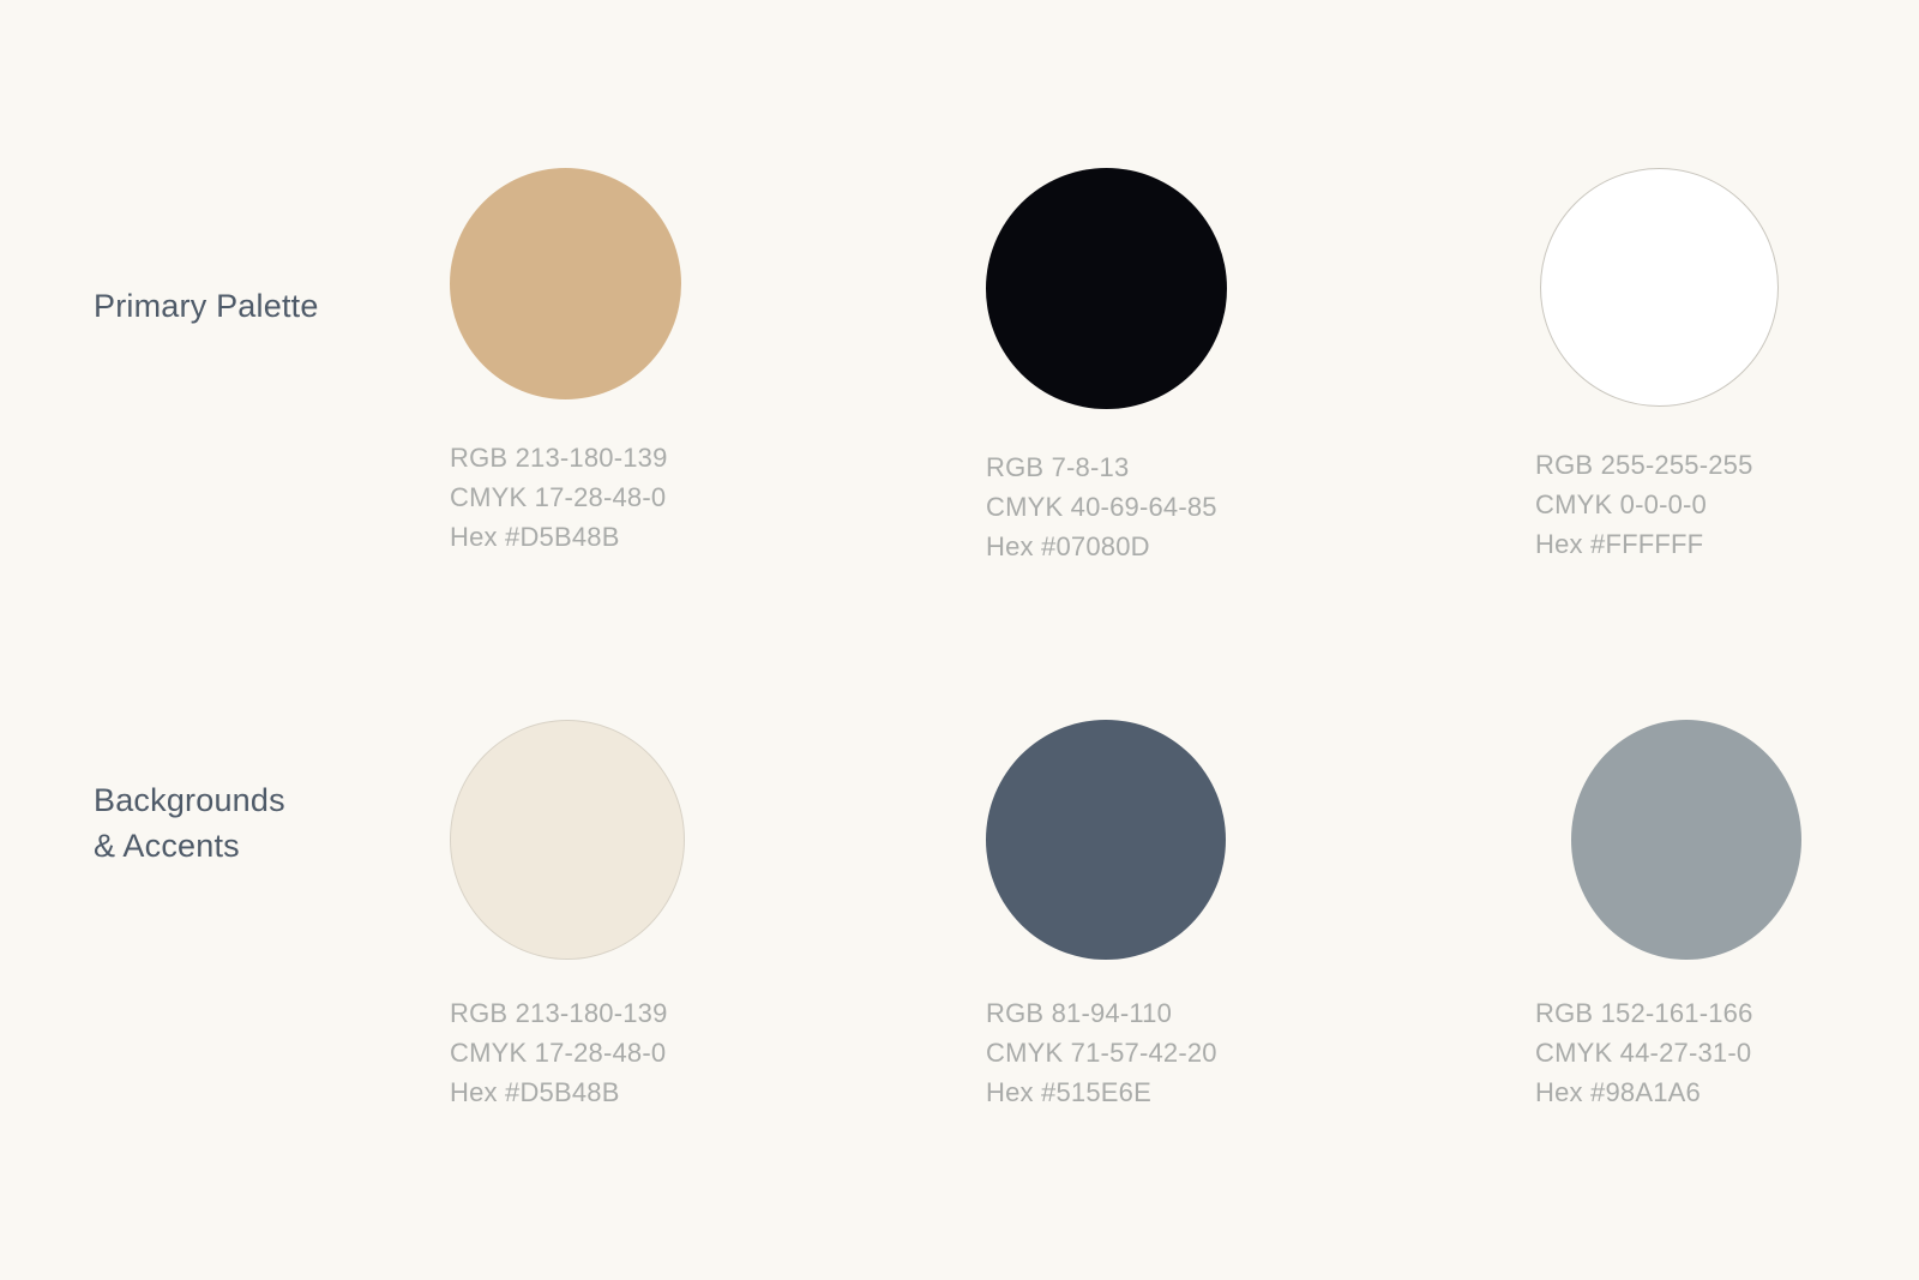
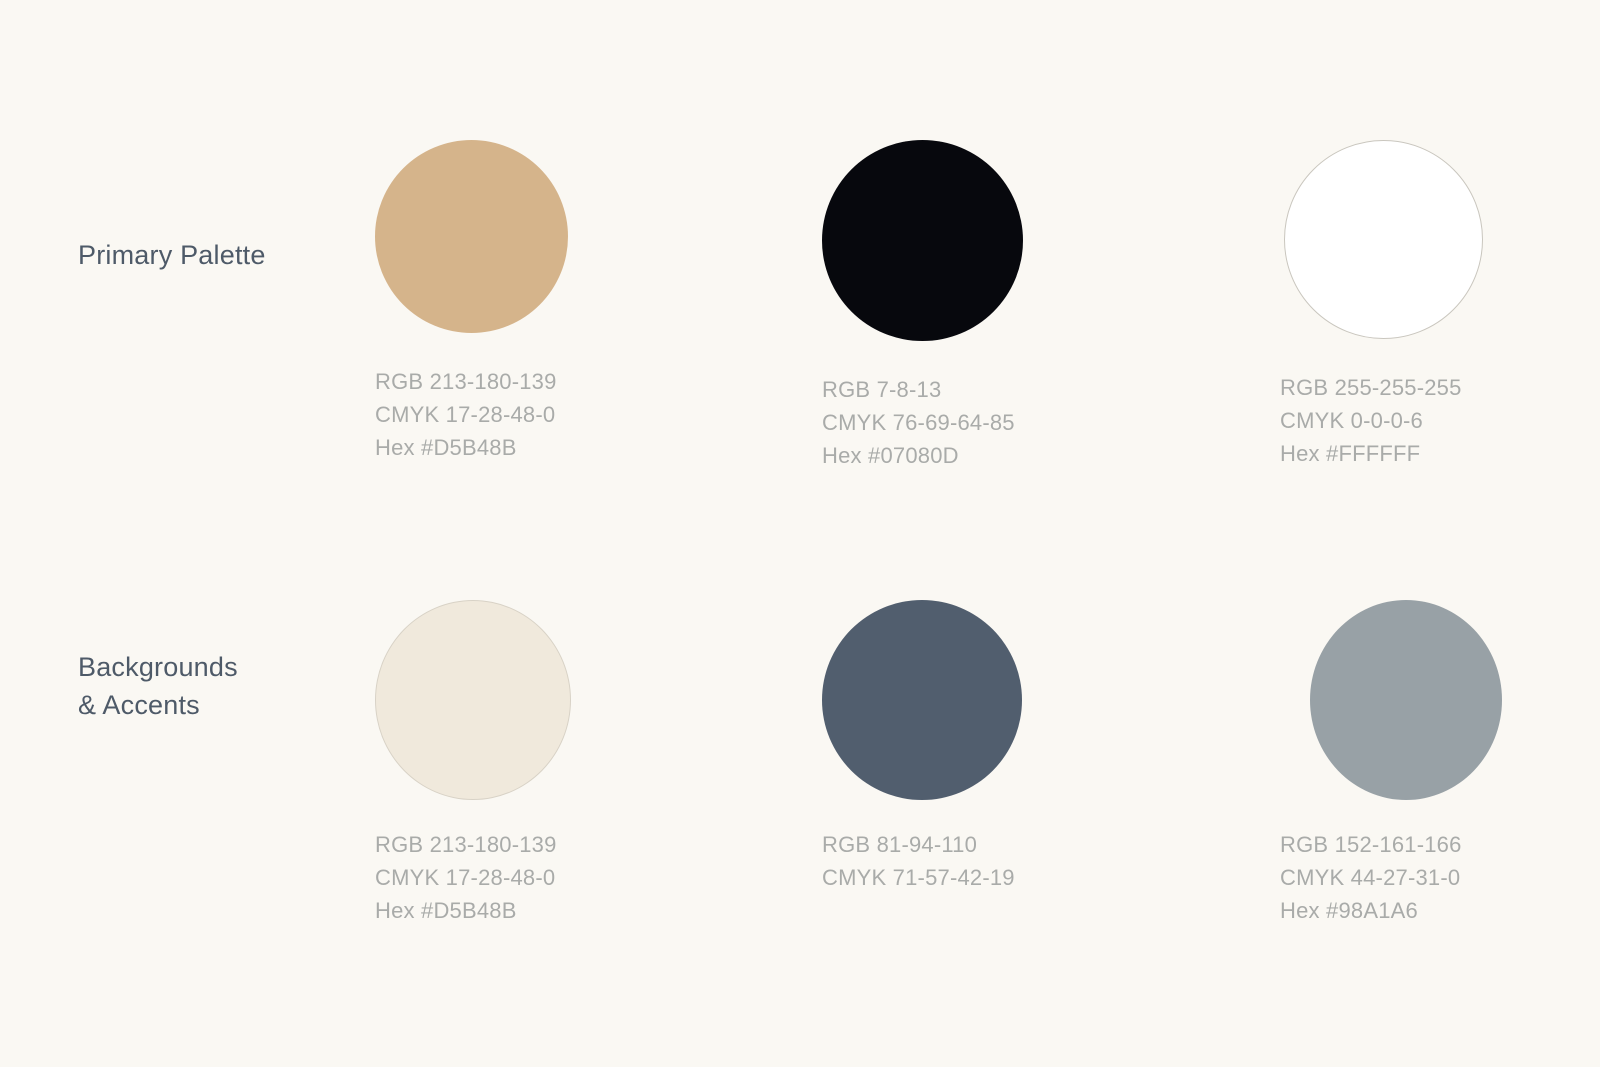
  Primary Palette
  RGB 213-180-139
  CMYK 17-28-48-0
  Hex #D5B48B
  RGB 7-8-13
- CMYK 40-69-64-85
+ CMYK 76-69-64-85
  Hex #07080D
  RGB 255-255-255
- CMYK 0-0-0-0
+ CMYK 0-0-0-6
  Hex #FFFFFF
  Backgrounds
  & Accents
  RGB 213-180-139
  CMYK 17-28-48-0
  Hex #D5B48B
  RGB 81-94-110
- CMYK 71-57-42-20
+ CMYK 71-57-42-19
- Hex #515E6E
  RGB 152-161-166
  CMYK 44-27-31-0
  Hex #98A1A6
